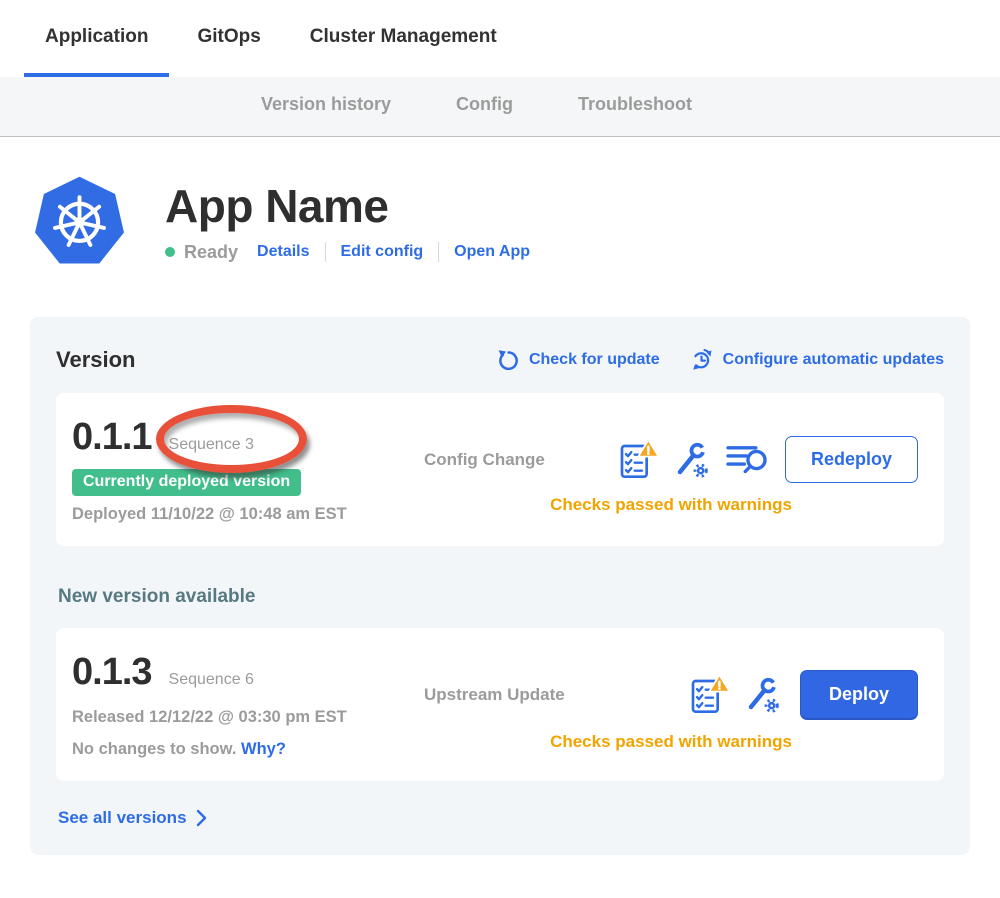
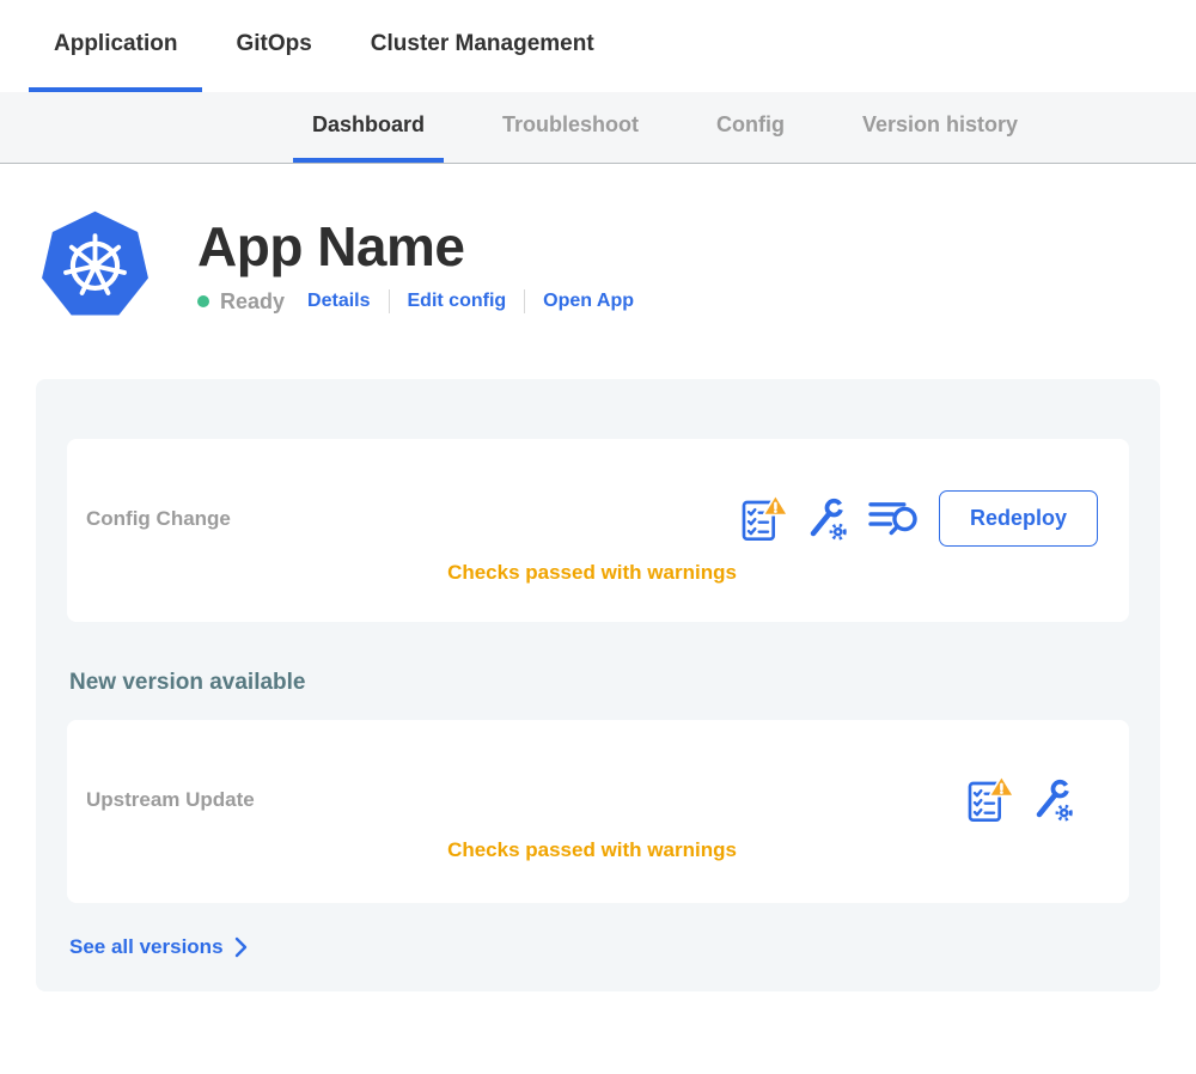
  Application
  GitOps
  Cluster Management
+ Dashboard
- Version history
+ Troubleshoot
  Config
- Troubleshoot
+ Version history
  App Name
  Ready
  Details
  Edit config
  Open App
- Version
- Check for update
- Configure automatic updates
- 0.1.1
- Sequence 3
- Currently deployed version
- Deployed 11/10/22 @ 10:48 am EST
  Config Change
  Redeploy
  Checks passed with warnings
  New version available
- 0.1.3
- Sequence 6
- Released 12/12/22 @ 03:30 pm EST
- No changes to show. Why?
  Upstream Update
- Deploy
  Checks passed with warnings
  See all versions
